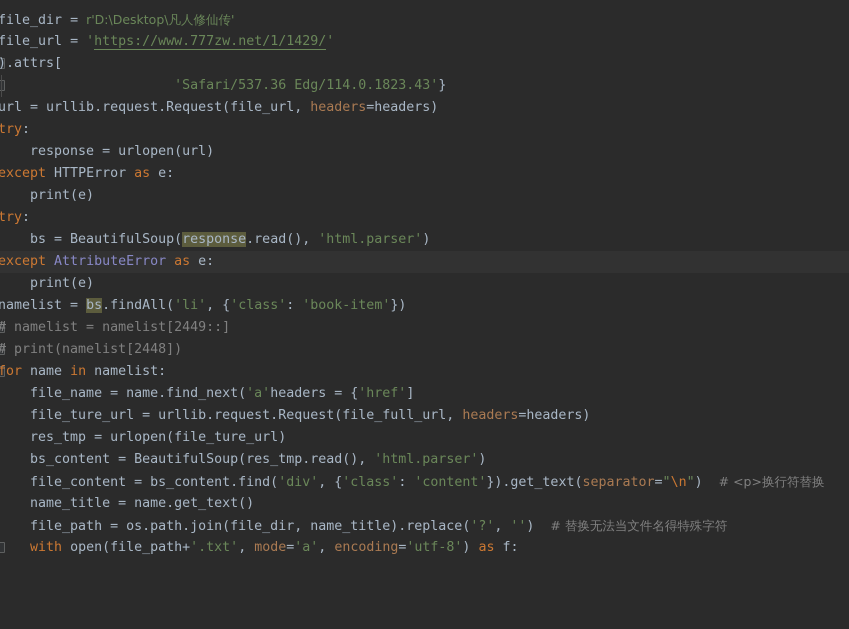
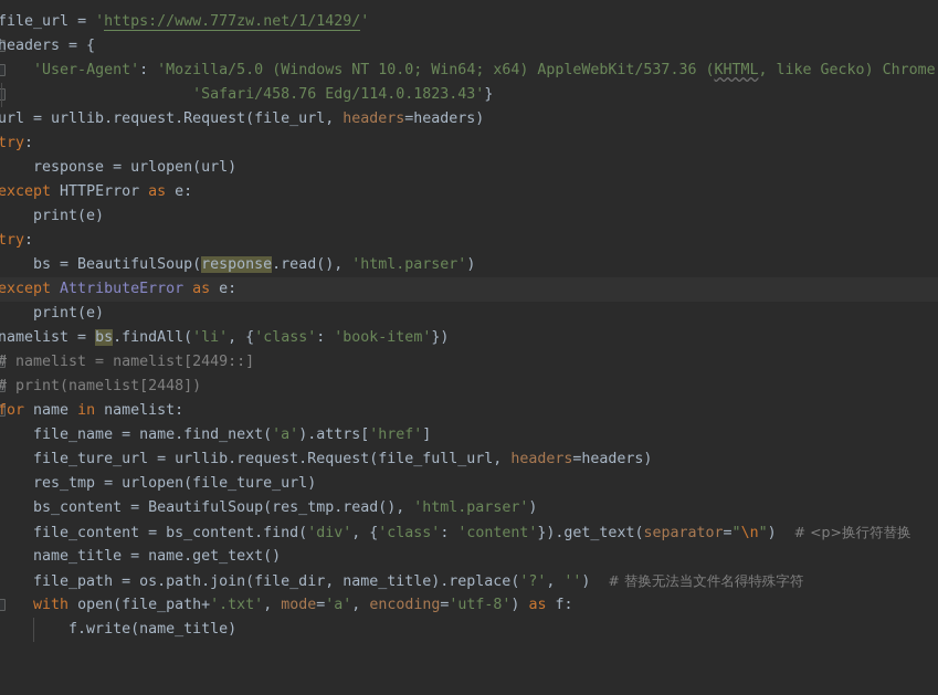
- file_dir = r'D:\Desktop\凡人修仙传'
  file_url = 'https://www.777zw.net/1/1429/'
- ).attrs[
+ headers = {
+ 'User-Agent': 'Mozilla/5.0 (Windows NT 10.0; Win64; x64) AppleWebKit/537.36 (KHTML, like Gecko) Chrome
- 'Safari/537.36 Edg/114.0.1823.43'}
+ 'Safari/458.76 Edg/114.0.1823.43'}
  url = urllib.request.Request(file_url, headers=headers)
  try:
  response = urlopen(url)
  except HTTPError as e:
  print(e)
  try:
  bs = BeautifulSoup(response.read(), 'html.parser')
  except AttributeError as e:
  print(e)
  namelist = bs.findAll('li', {'class': 'book-item'})
  # namelist = namelist[2449::]
  # print(namelist[2448])
  for name in namelist:
- file_name = name.find_next('a'headers = {'href']
+ file_name = name.find_next('a').attrs['href']
  file_ture_url = urllib.request.Request(file_full_url, headers=headers)
  res_tmp = urlopen(file_ture_url)
  bs_content = BeautifulSoup(res_tmp.read(), 'html.parser')
  file_content = bs_content.find('div', {'class': 'content'}).get_text(separator="\n") # <p>换行符替换
  name_title = name.get_text()
  file_path = os.path.join(file_dir, name_title).replace('?', '') # 替换无法当文件名得特殊字符
  with open(file_path+'.txt', mode='a', encoding='utf-8') as f:
+ f.write(name_title)
